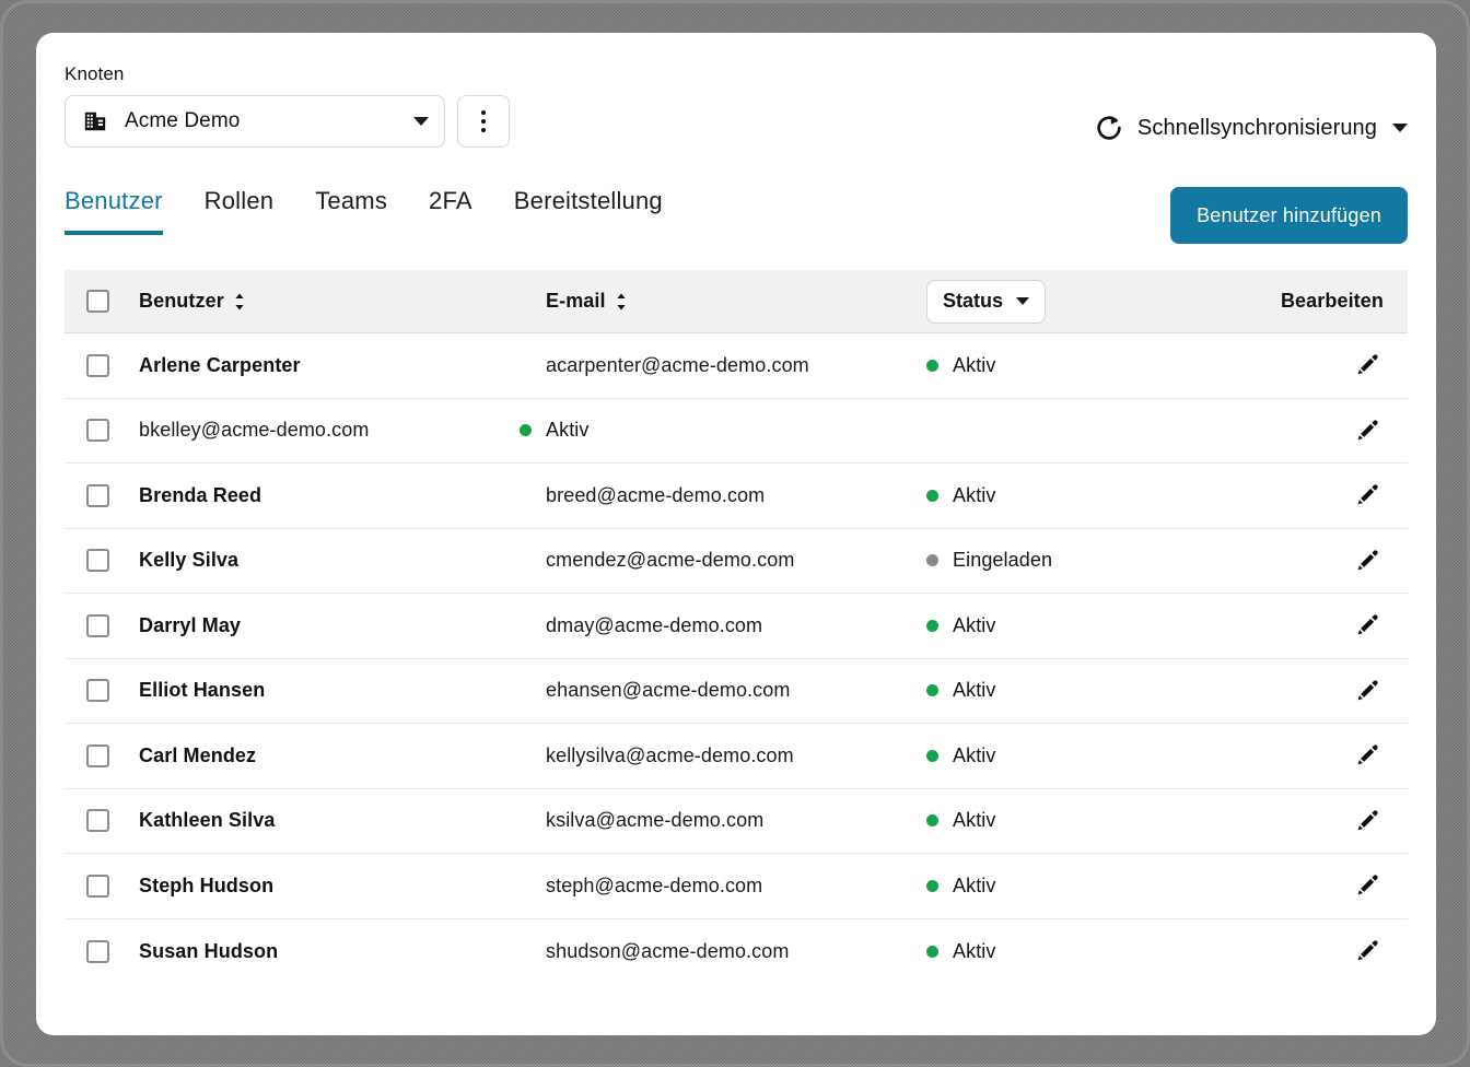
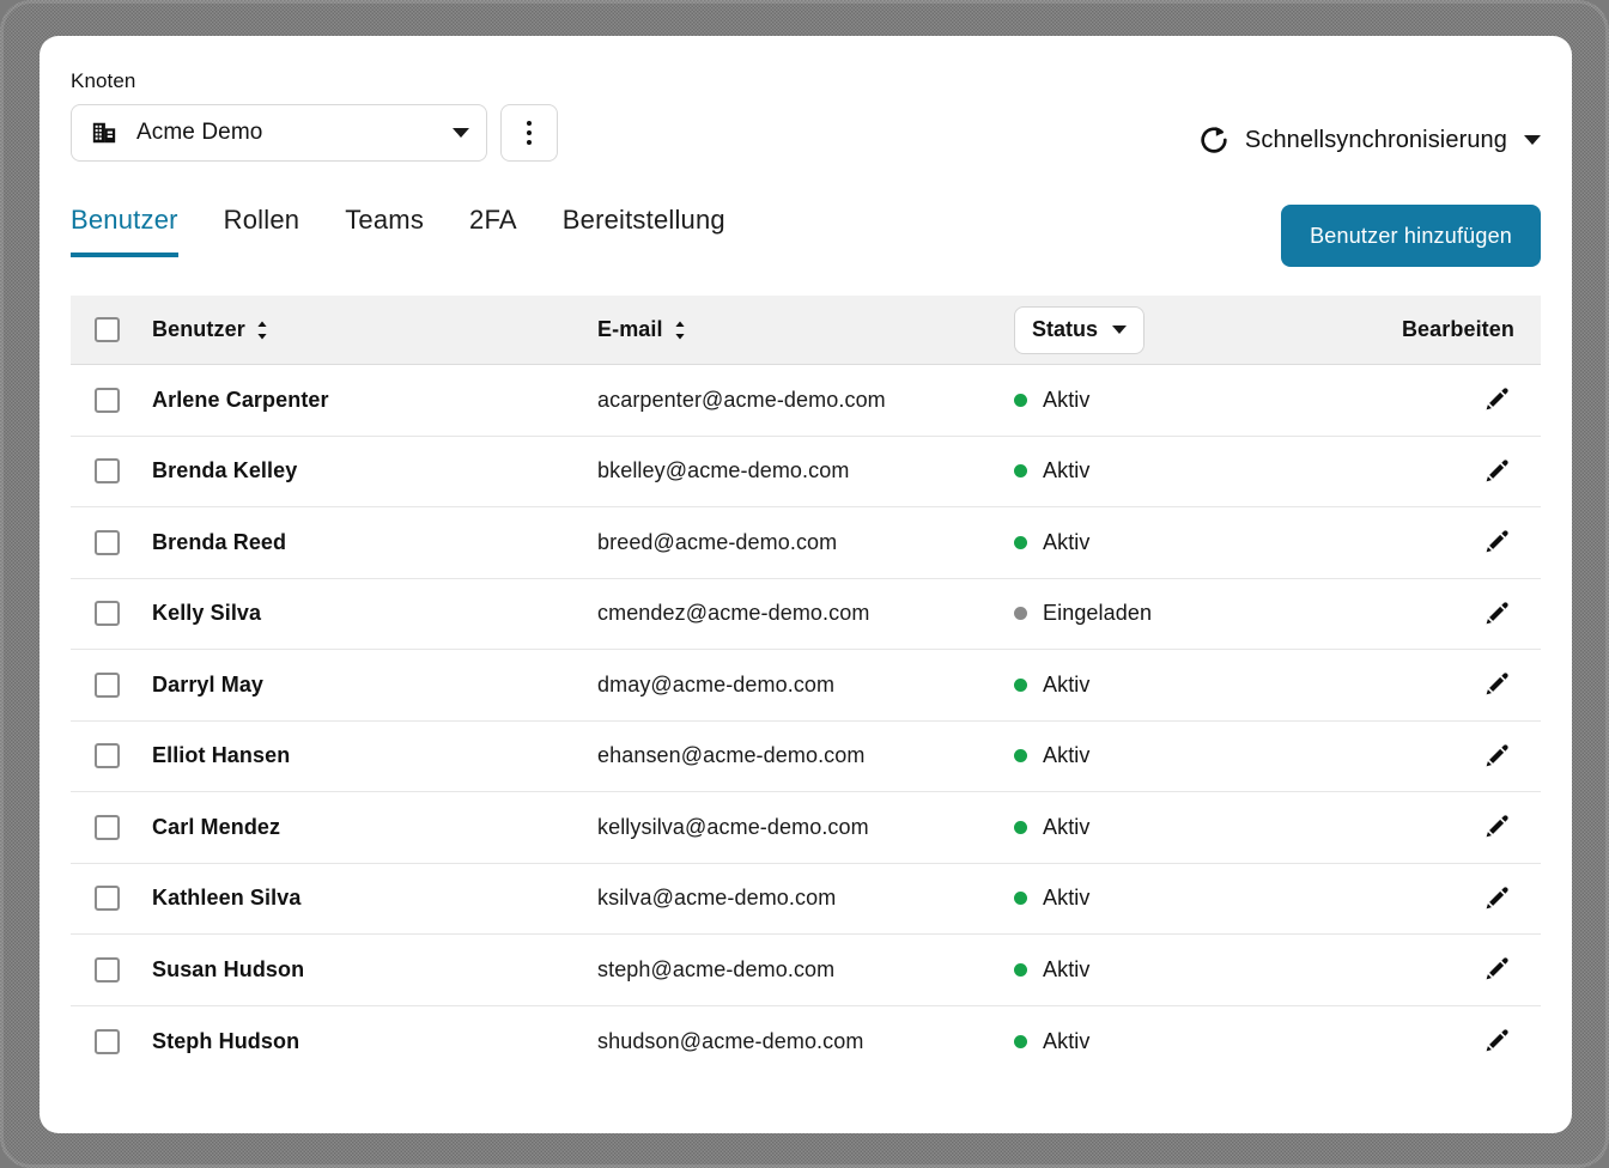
  Knoten
  Acme Demo
  Schnellsynchronisierung
  Benutzer
  Rollen
  Teams
  2FA
  Bereitstellung
  Benutzer hinzufügen
  Benutzer
  E-mail
  Status
  Bearbeiten
  Arlene Carpenter
  acarpenter@acme-demo.com
  Aktiv
+ Brenda Kelley
  bkelley@acme-demo.com
  Aktiv
  Brenda Reed
  breed@acme-demo.com
  Aktiv
  Kelly Silva
  cmendez@acme-demo.com
  Eingeladen
  Darryl May
  dmay@acme-demo.com
  Aktiv
  Elliot Hansen
  ehansen@acme-demo.com
  Aktiv
  Carl Mendez
  kellysilva@acme-demo.com
  Aktiv
  Kathleen Silva
  ksilva@acme-demo.com
  Aktiv
- Steph Hudson
+ Susan Hudson
  steph@acme-demo.com
  Aktiv
- Susan Hudson
+ Steph Hudson
  shudson@acme-demo.com
  Aktiv
